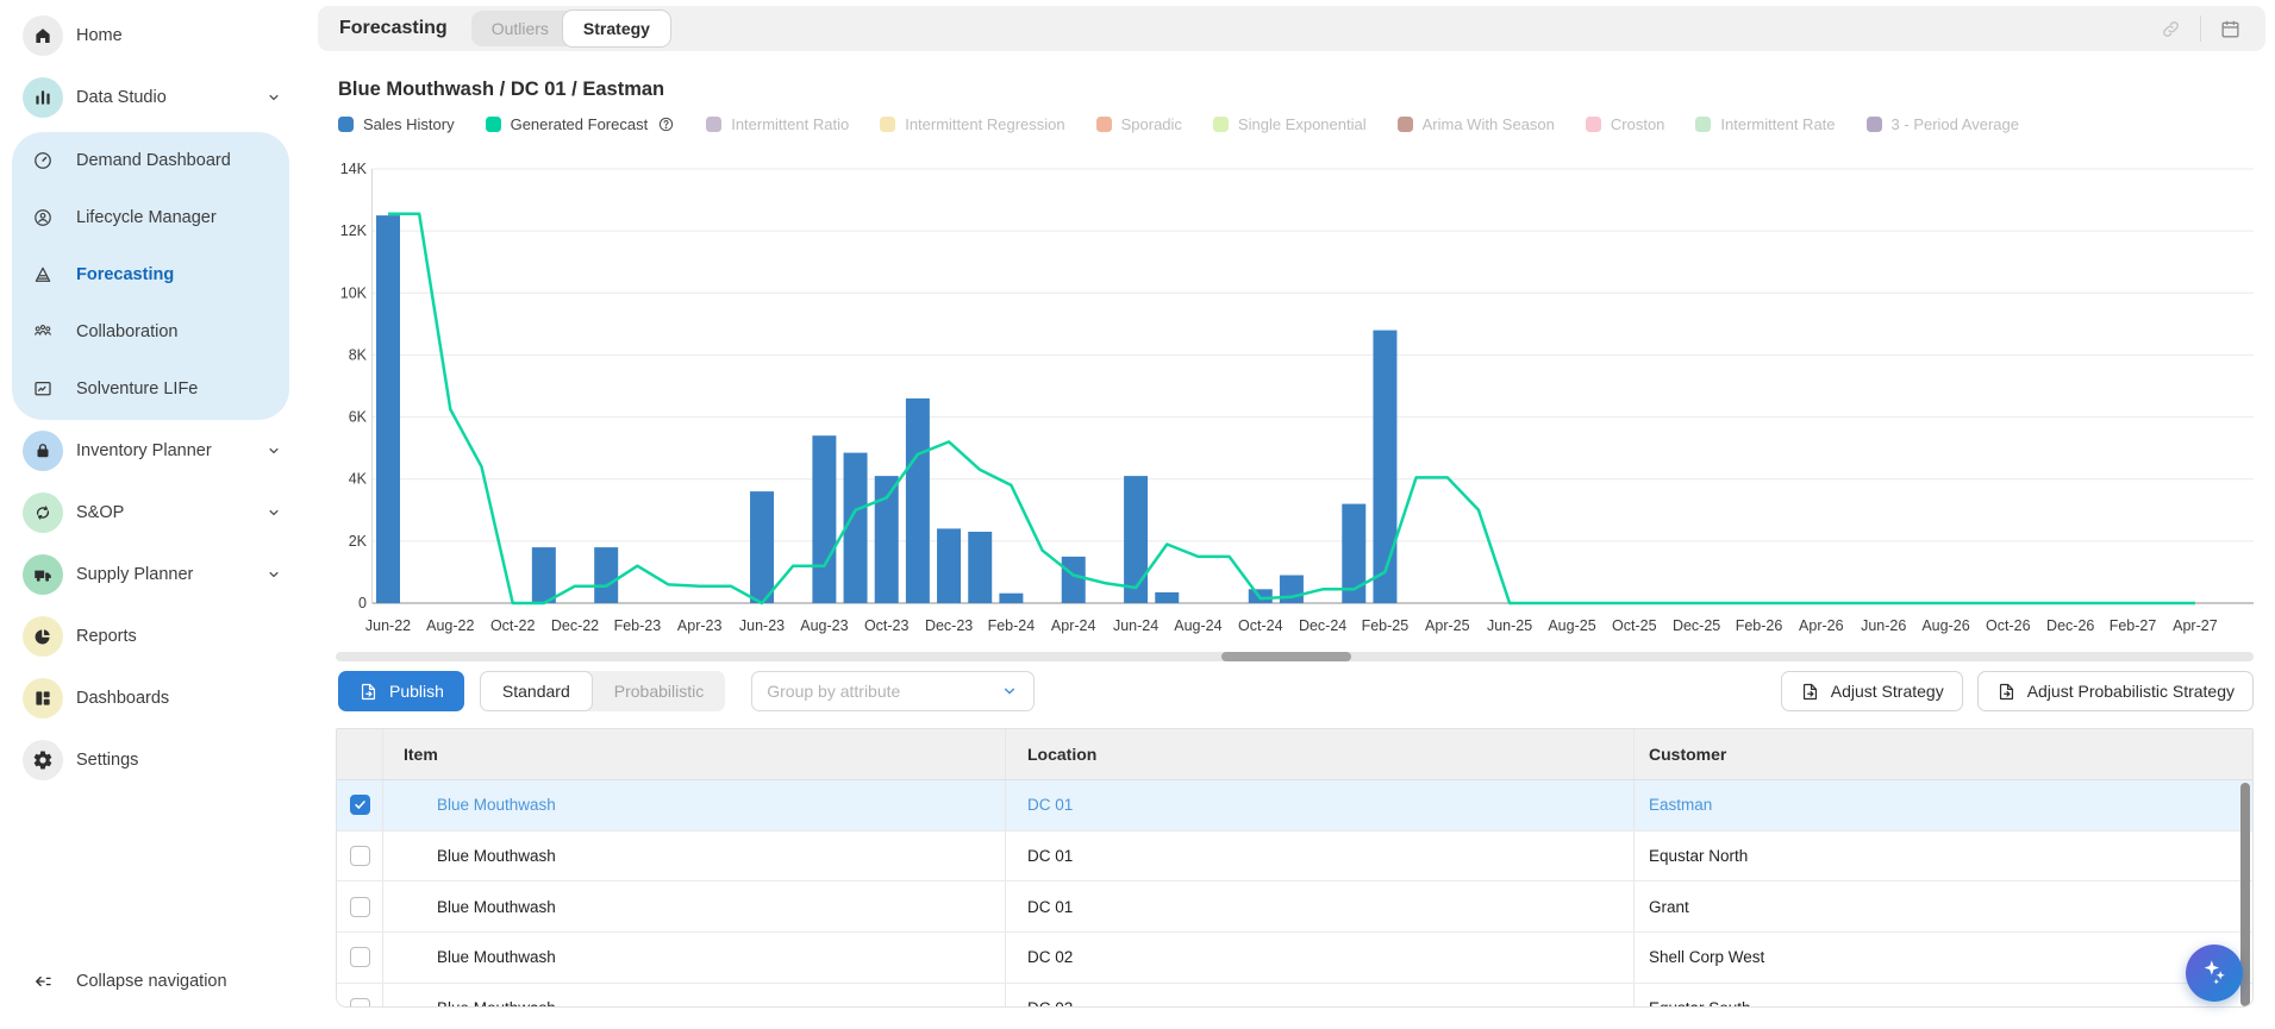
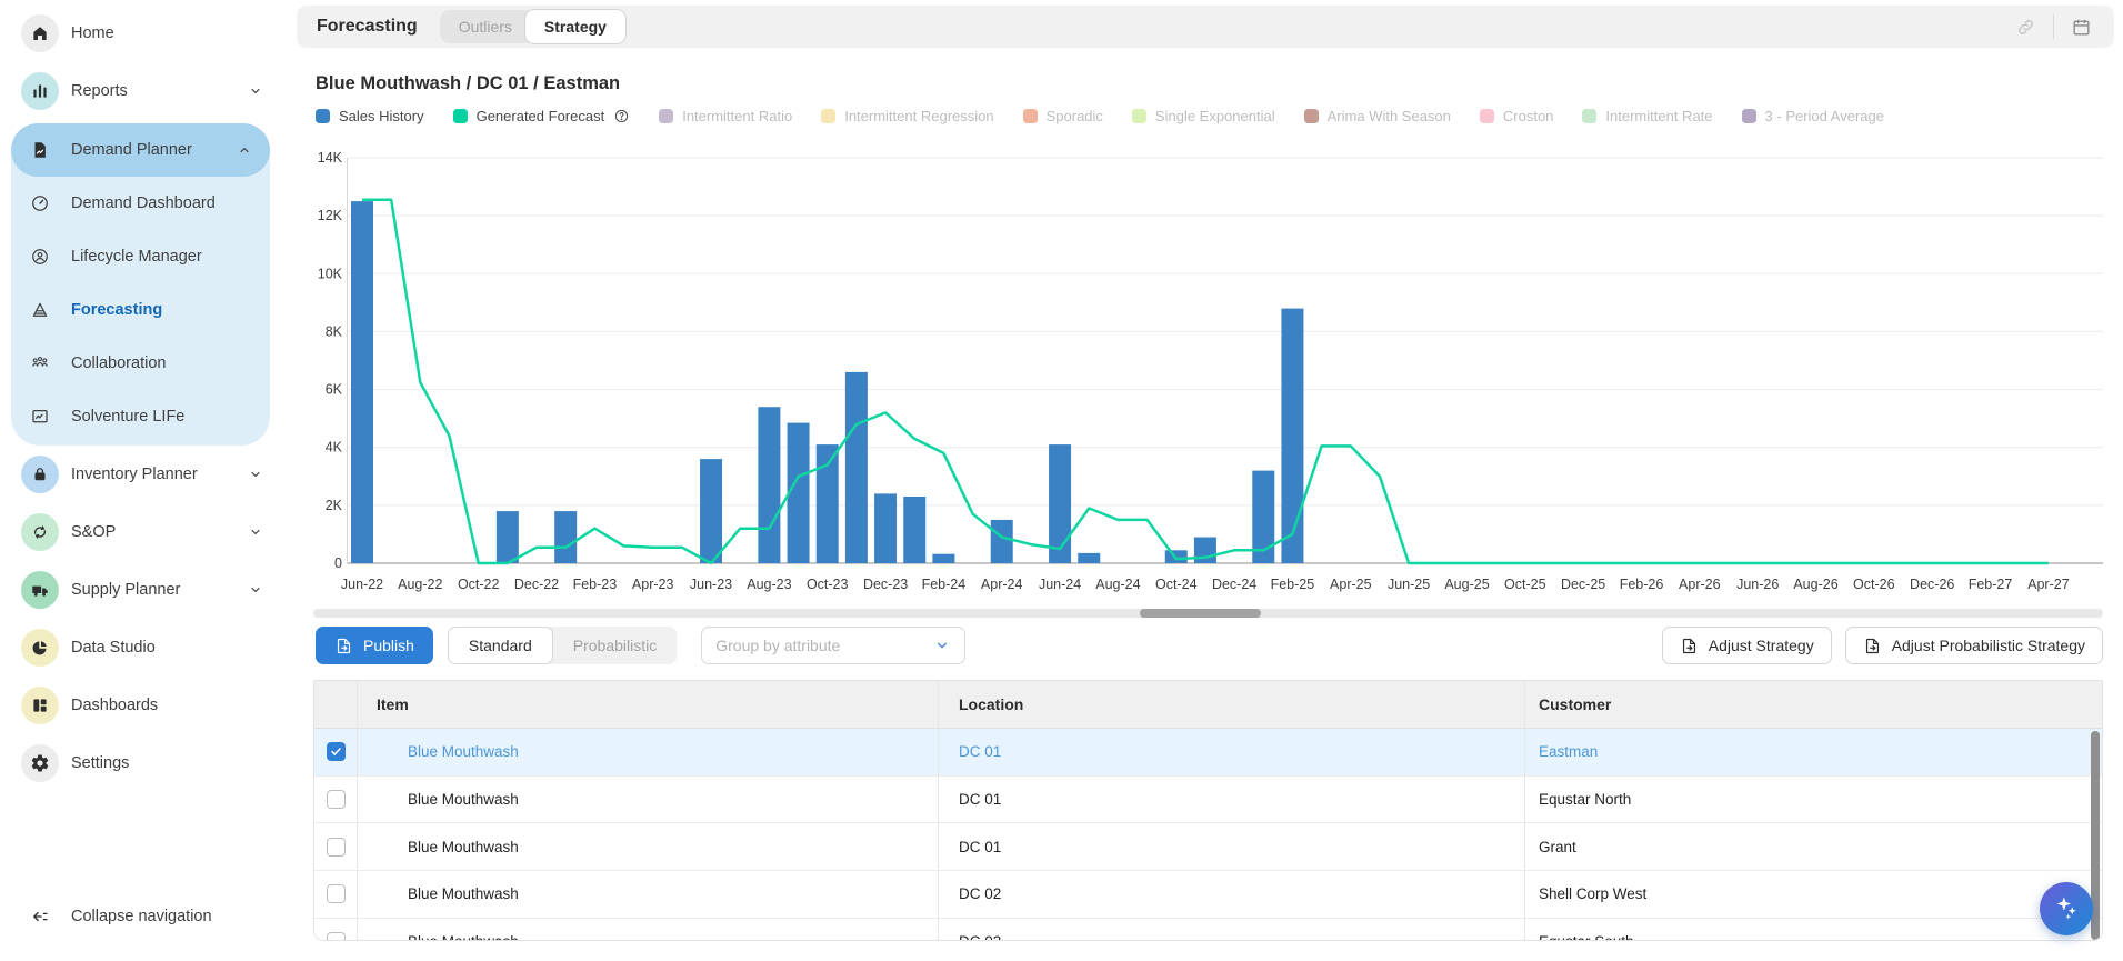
  Home
- Data Studio
+ Reports
+ Demand Planner
  Demand Dashboard
  Lifecycle Manager
  Forecasting
  Collaboration
  Solventure LIFe
  Inventory Planner
  S&OP
  Supply Planner
- Reports
+ Data Studio
  Dashboards
  Settings
  Collapse navigation
  Forecasting
  Outliers
  Strategy
  Blue Mouthwash / DC 01 / Eastman
  Sales History
  Generated Forecast
  Intermittent Ratio
  Intermittent Regression
  Sporadic
  Single Exponential
  Arima With Season
  Croston
  Intermittent Rate
  3 - Period Average
  0
  2K
  4K
  6K
  8K
  10K
  12K
  14K
  Jun-22
  Aug-22
  Oct-22
  Dec-22
  Feb-23
  Apr-23
  Jun-23
  Aug-23
  Oct-23
  Dec-23
  Feb-24
  Apr-24
  Jun-24
  Aug-24
  Oct-24
  Dec-24
  Feb-25
  Apr-25
  Jun-25
  Aug-25
  Oct-25
  Dec-25
  Feb-26
  Apr-26
  Jun-26
  Aug-26
  Oct-26
  Dec-26
  Feb-27
  Apr-27
  Publish
  Standard
  Probabilistic
  Group by attribute
  Adjust Strategy
  Adjust Probabilistic Strategy
  Item
  Location
  Customer
  Blue Mouthwash
  DC 01
  Eastman
  Blue Mouthwash
  DC 01
  Equstar North
  Blue Mouthwash
  DC 01
  Grant
  Blue Mouthwash
  DC 02
  Shell Corp West
